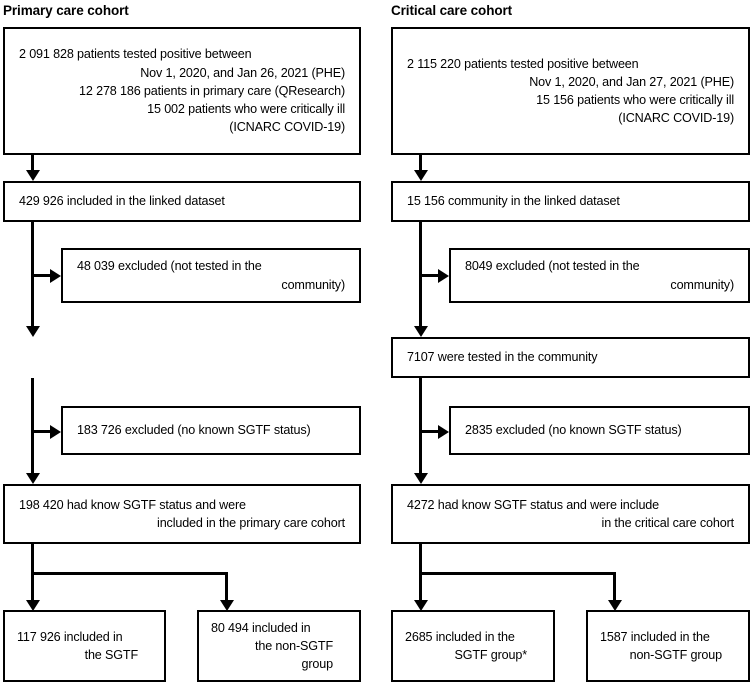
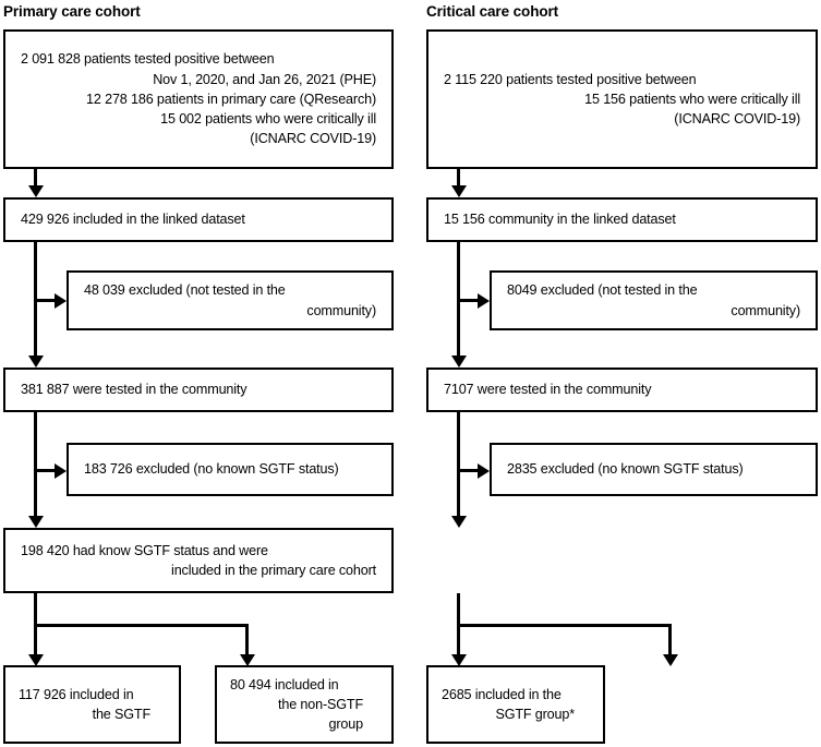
  Primary care cohort
  Critical care cohort
  2 091 828 patients tested positive between
  Nov 1, 2020, and Jan 26, 2021 (PHE)
  12 278 186 patients in primary care (QResearch)
  15 002 patients who were critically ill
  (ICNARC COVID-19)
  429 926 included in the linked dataset
  48 039 excluded (not tested in the
  community)
+ 381 887 were tested in the community
  183 726 excluded (no known SGTF status)
  198 420 had know SGTF status and were
  included in the primary care cohort
  117 926 included in
  the SGTF
  80 494 included in
  the non-SGTF
  group
  2 115 220 patients tested positive between
- Nov 1, 2020, and Jan 27, 2021 (PHE)
  15 156 patients who were critically ill
  (ICNARC COVID-19)
  15 156 community in the linked dataset
  8049 excluded (not tested in the
  community)
  7107 were tested in the community
  2835 excluded (no known SGTF status)
- 4272 had know SGTF status and were include
- in the critical care cohort
  2685 included in the
  SGTF group*
- 1587 included in the
- non-SGTF group
